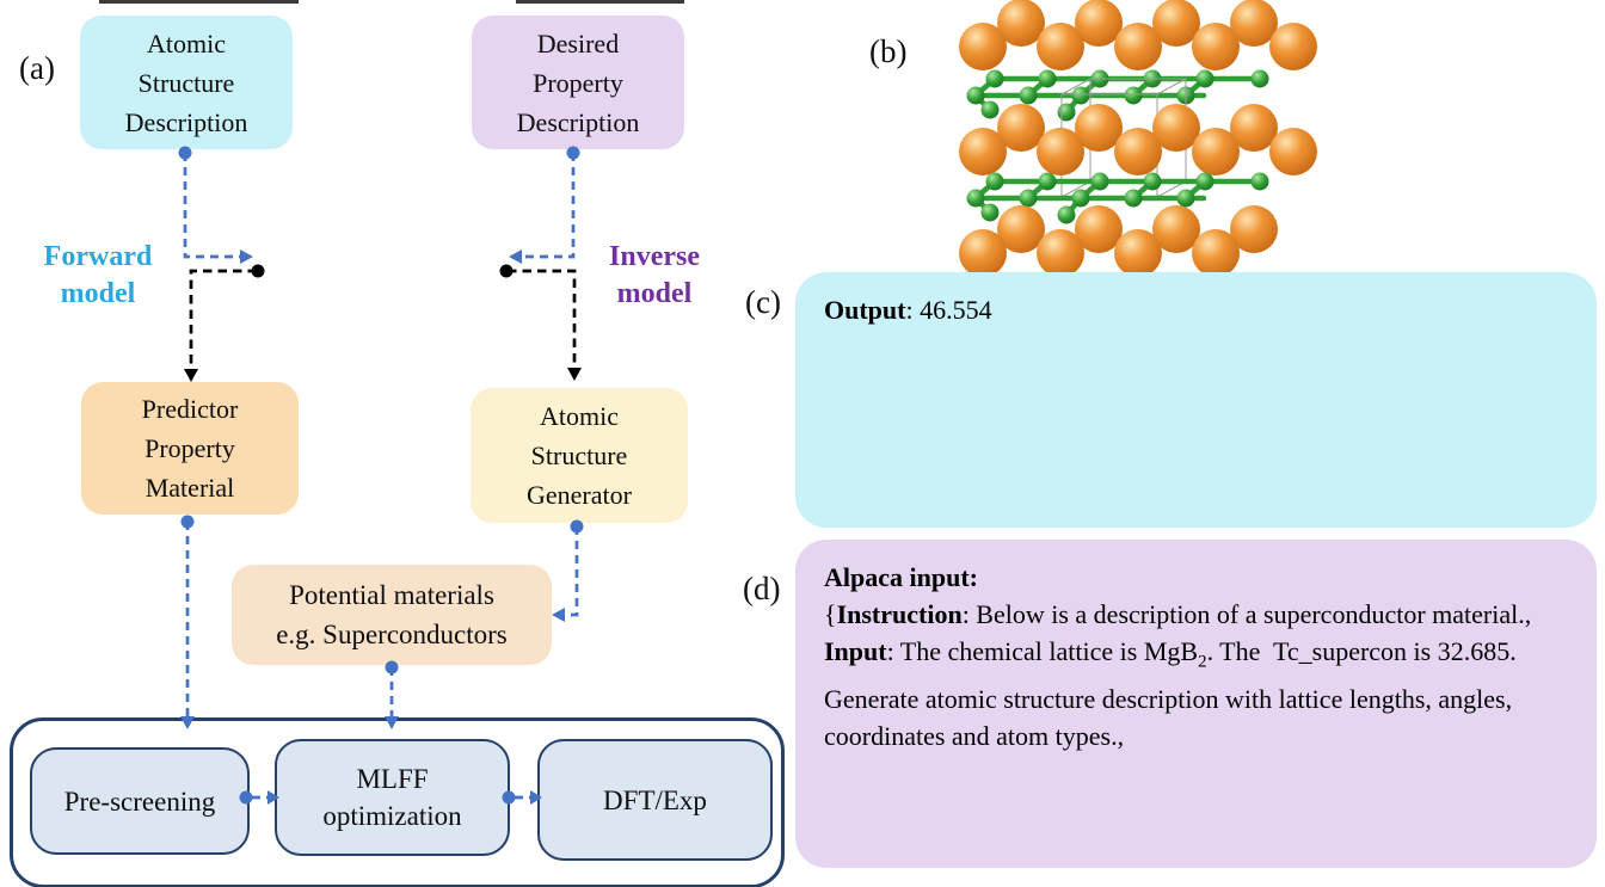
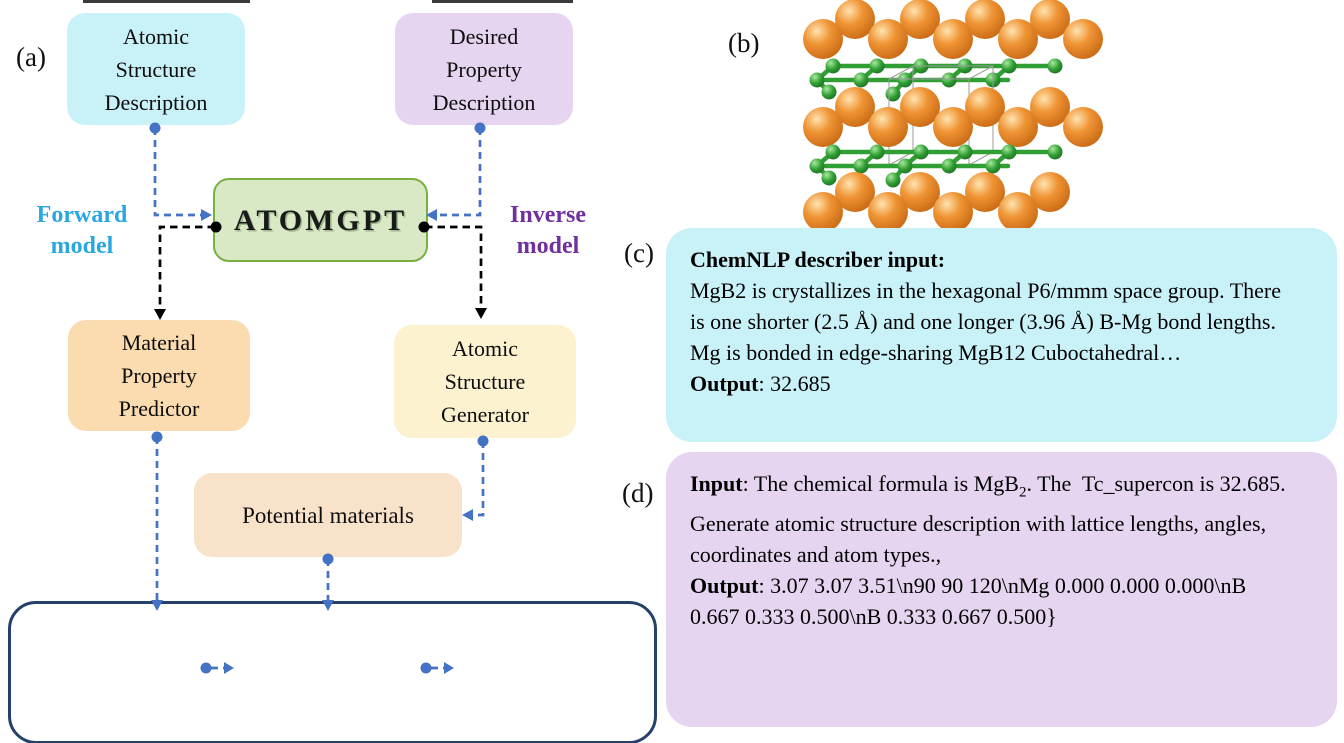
  (a)
  Atomic
  Structure
  Description
  Desired
  Property
  Description
+ ATOMGPT
  Forward
  model
  Inverse
  model
- Predictor
+ Material
  Property
- Material
+ Predictor
  Atomic
  Structure
  Generator
  Potential materials
- e.g. Superconductors
- Pre-screening
- MLFF
- optimization
- DFT/Exp
  (b)
  (c)
+ ChemNLP describer input:
+ MgB2 is crystallizes in the hexagonal P6/mmm space group. There is one shorter (2.5 Å) and one longer (3.96 Å) B-Mg bond lengths. Mg is bonded in edge-sharing MgB12 Cuboctahedral…
- Output: 46.554
+ Output: 32.685
  (d)
- Alpaca input:
- {Instruction: Below is a description of a superconductor material.,
- Input: The chemical lattice is MgB2. The Tc_supercon is 32.685. Generate atomic structure description with lattice lengths, angles, coordinates and atom types.,
+ Input: The chemical formula is MgB2. The Tc_supercon is 32.685. Generate atomic structure description with lattice lengths, angles, coordinates and atom types.,
+ Output: 3.07 3.07 3.51\n90 90 120\nMg 0.000 0.000 0.000\nB 0.667 0.333 0.500\nB 0.333 0.667 0.500}
